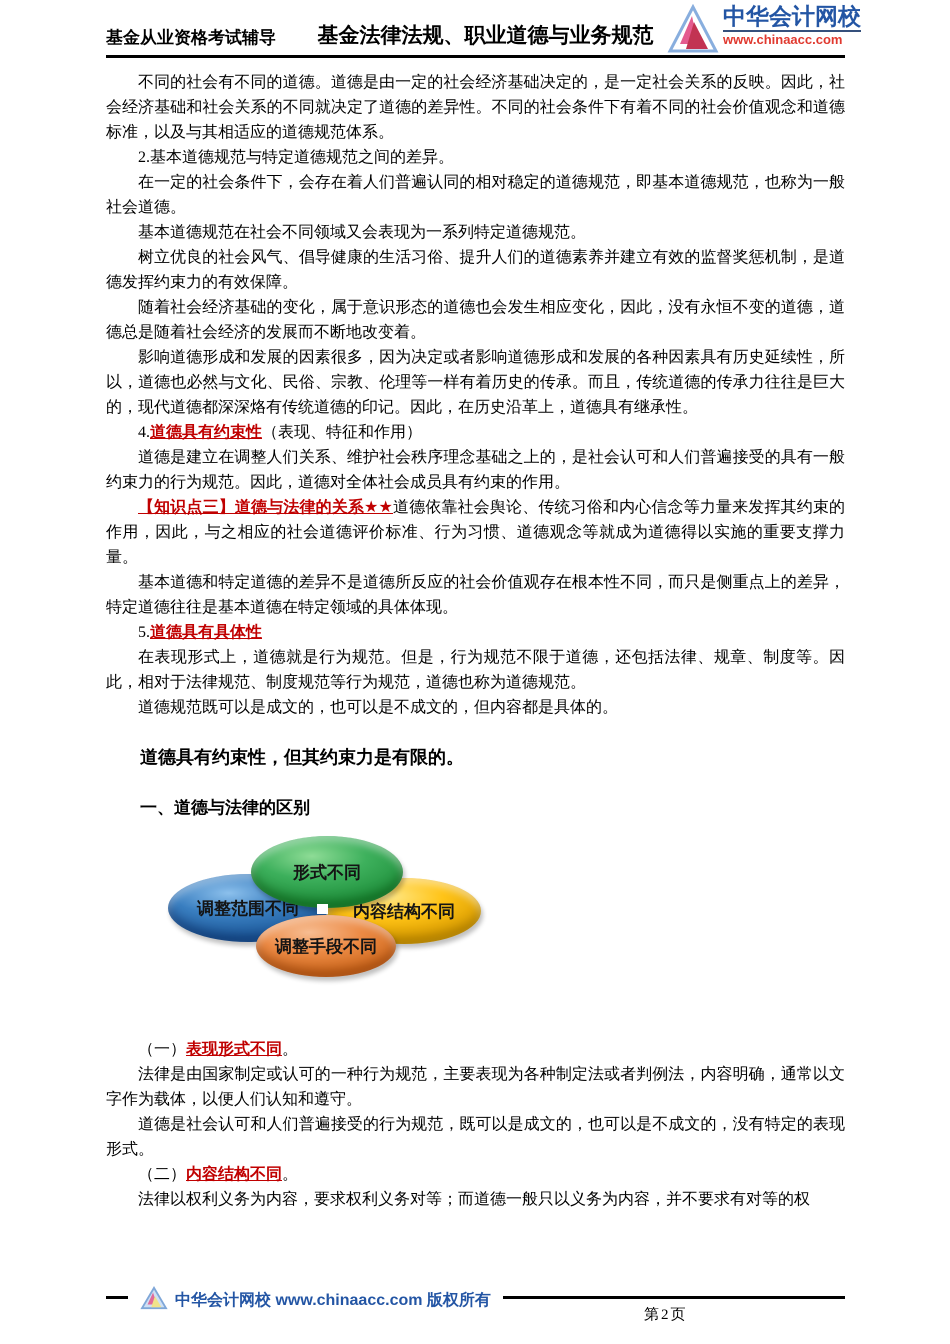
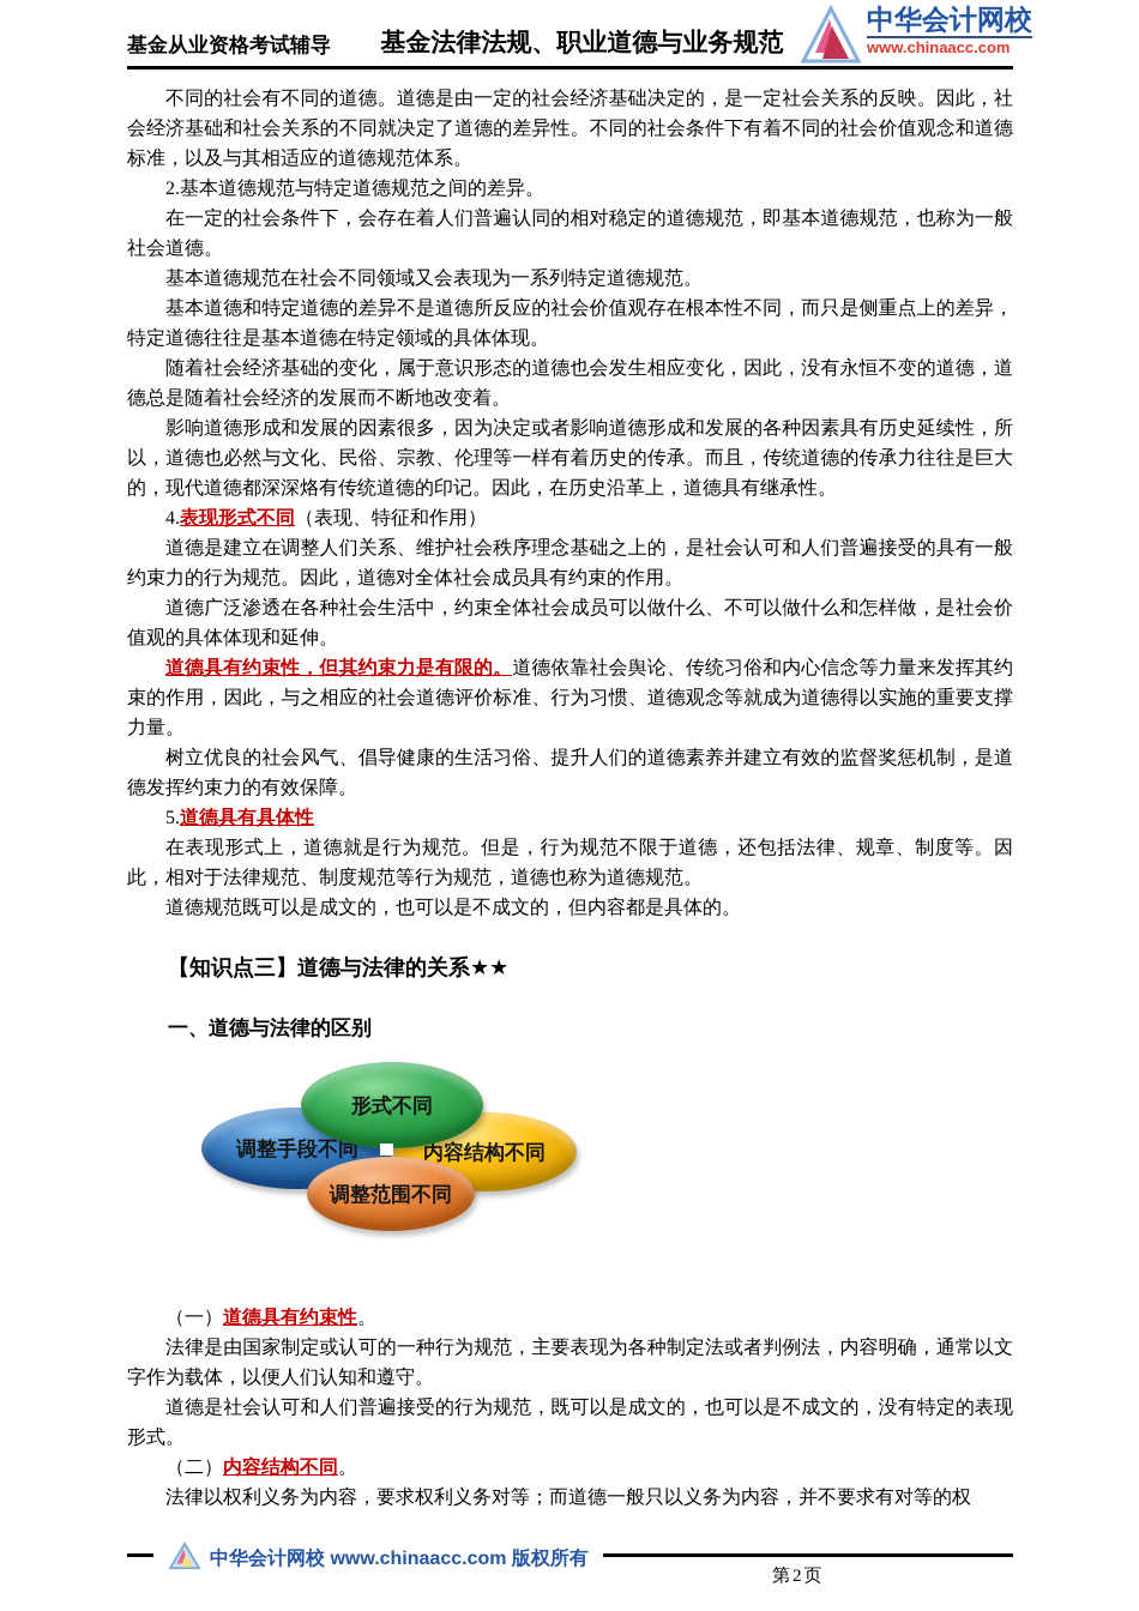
  基金从业资格考试辅导
  基金法律法规、职业道德与业务规范
  中华会计网校
  www.chinaacc.com
  不同的社会有不同的道德。道德是由一定的社会经济基础决定的，是一定社会关系的反映。因此，社会经济基础和社会关系的不同就决定了道德的差异性。不同的社会条件下有着不同的社会价值观念和道德标准，以及与其相适应的道德规范体系。
  2.基本道德规范与特定道德规范之间的差异。
  在一定的社会条件下，会存在着人们普遍认同的相对稳定的道德规范，即基本道德规范，也称为一般社会道德。
  基本道德规范在社会不同领域又会表现为一系列特定道德规范。
- 树立优良的社会风气、倡导健康的生活习俗、提升人们的道德素养并建立有效的监督奖惩机制，是道德发挥约束力的有效保障。
+ 基本道德和特定道德的差异不是道德所反应的社会价值观存在根本性不同，而只是侧重点上的差异，特定道德往往是基本道德在特定领域的具体体现。
  随着社会经济基础的变化，属于意识形态的道德也会发生相应变化，因此，没有永恒不变的道德，道德总是随着社会经济的发展而不断地改变着。
  影响道德形成和发展的因素很多，因为决定或者影响道德形成和发展的各种因素具有历史延续性，所以，道德也必然与文化、民俗、宗教、伦理等一样有着历史的传承。而且，传统道德的传承力往往是巨大的，现代道德都深深烙有传统道德的印记。因此，在历史沿革上，道德具有继承性。
- 4.道德具有约束性（表现、特征和作用）
+ 4.表现形式不同（表现、特征和作用）
  道德是建立在调整人们关系、维护社会秩序理念基础之上的，是社会认可和人们普遍接受的具有一般约束力的行为规范。因此，道德对全体社会成员具有约束的作用。
+ 道德广泛渗透在各种社会生活中，约束全体社会成员可以做什么、不可以做什么和怎样做，是社会价值观的具体体现和延伸。
- 【知识点三】道德与法律的关系★★道德依靠社会舆论、传统习俗和内心信念等力量来发挥其约束的作用，因此，与之相应的社会道德评价标准、行为习惯、道德观念等就成为道德得以实施的重要支撑力量。
+ 道德具有约束性，但其约束力是有限的。道德依靠社会舆论、传统习俗和内心信念等力量来发挥其约束的作用，因此，与之相应的社会道德评价标准、行为习惯、道德观念等就成为道德得以实施的重要支撑力量。
- 基本道德和特定道德的差异不是道德所反应的社会价值观存在根本性不同，而只是侧重点上的差异，特定道德往往是基本道德在特定领域的具体体现。
+ 树立优良的社会风气、倡导健康的生活习俗、提升人们的道德素养并建立有效的监督奖惩机制，是道德发挥约束力的有效保障。
  5.道德具有具体性
  在表现形式上，道德就是行为规范。但是，行为规范不限于道德，还包括法律、规章、制度等。因此，相对于法律规范、制度规范等行为规范，道德也称为道德规范。
  道德规范既可以是成文的，也可以是不成文的，但内容都是具体的。
- 道德具有约束性，但其约束力是有限的。
+ 【知识点三】道德与法律的关系★★
  一、道德与法律的区别
- 调整范围不同
+ 调整手段不同
  内容结构不同
  形式不同
- 调整手段不同
+ 调整范围不同
- （一）表现形式不同。
+ （一）道德具有约束性。
  法律是由国家制定或认可的一种行为规范，主要表现为各种制定法或者判例法，内容明确，通常以文字作为载体，以便人们认知和遵守。
  道德是社会认可和人们普遍接受的行为规范，既可以是成文的，也可以是不成文的，没有特定的表现形式。
  （二）内容结构不同。
  法律以权利义务为内容，要求权利义务对等；而道德一般只以义务为内容，并不要求有对等的权
  中华会计网校 www.chinaacc.com 版权所有
  第2页
